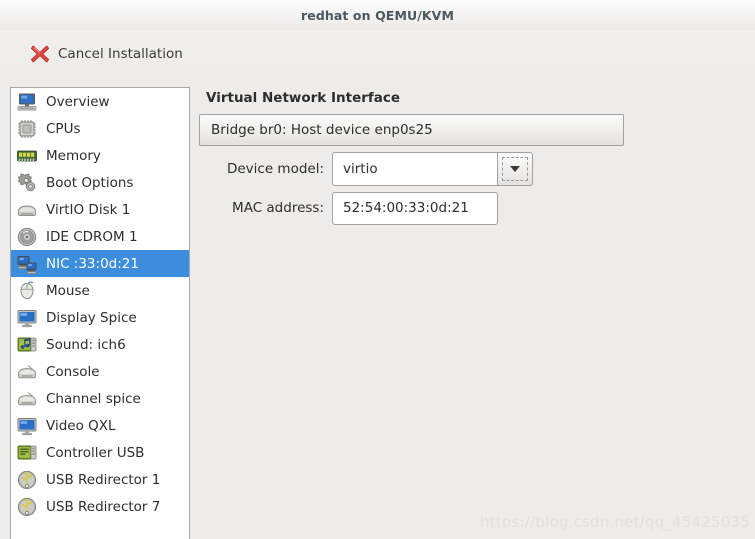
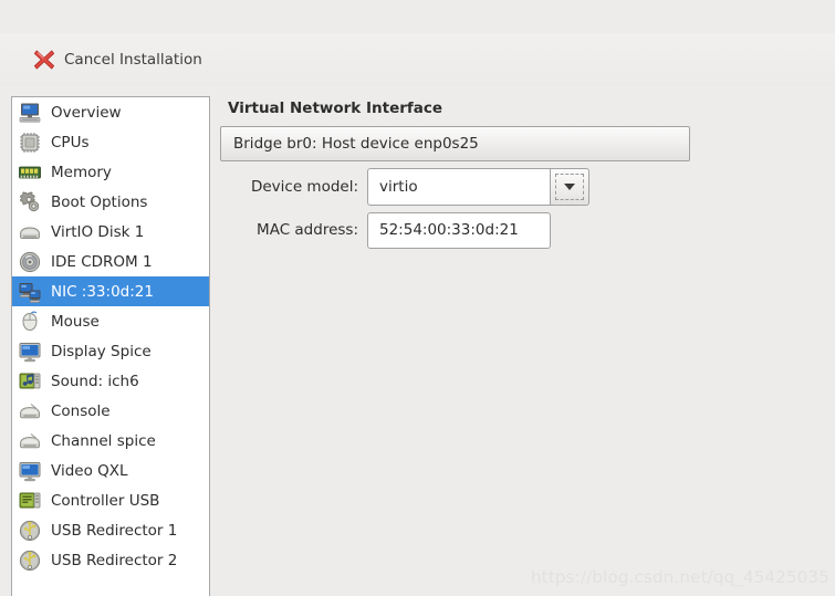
- redhat on QEMU/KVM
  Cancel Installation
  Overview
  CPUs
  Memory
  Boot Options
  VirtIO Disk 1
  IDE CDROM 1
  NIC :33:0d:21
  Mouse
  Display Spice
  Sound: ich6
  Console
  Channel spice
  Video QXL
  Controller USB
  USB Redirector 1
- USB Redirector 7
+ USB Redirector 2
  Virtual Network Interface
  Bridge br0: Host device enp0s25
  Device model:
  virtio
  MAC address:
  52:54:00:33:0d:21
